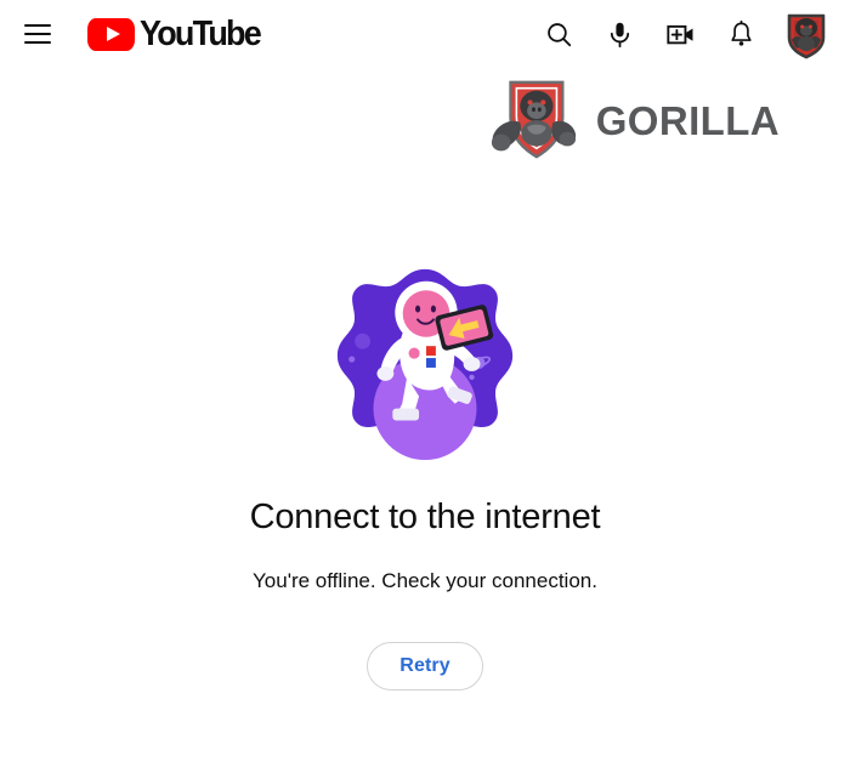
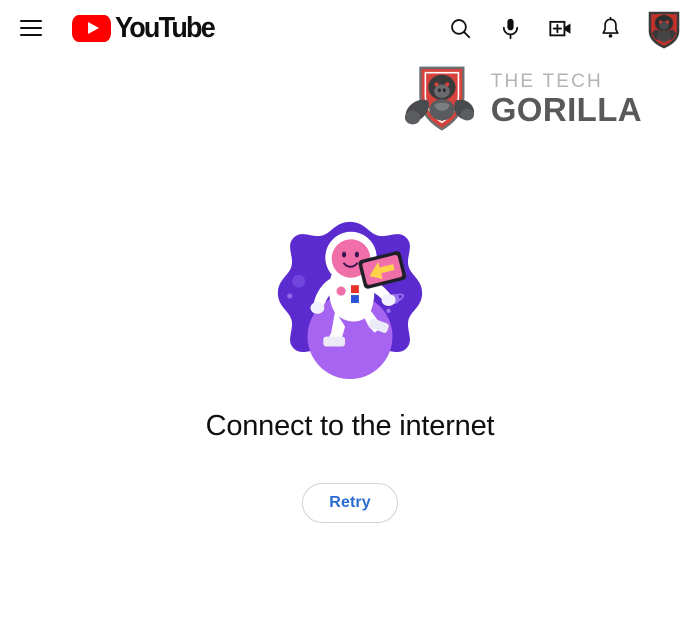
  YouTube
+ THE TECH
  GORILLA
  Connect to the internet
- You're offline. Check your connection.
  Retry
